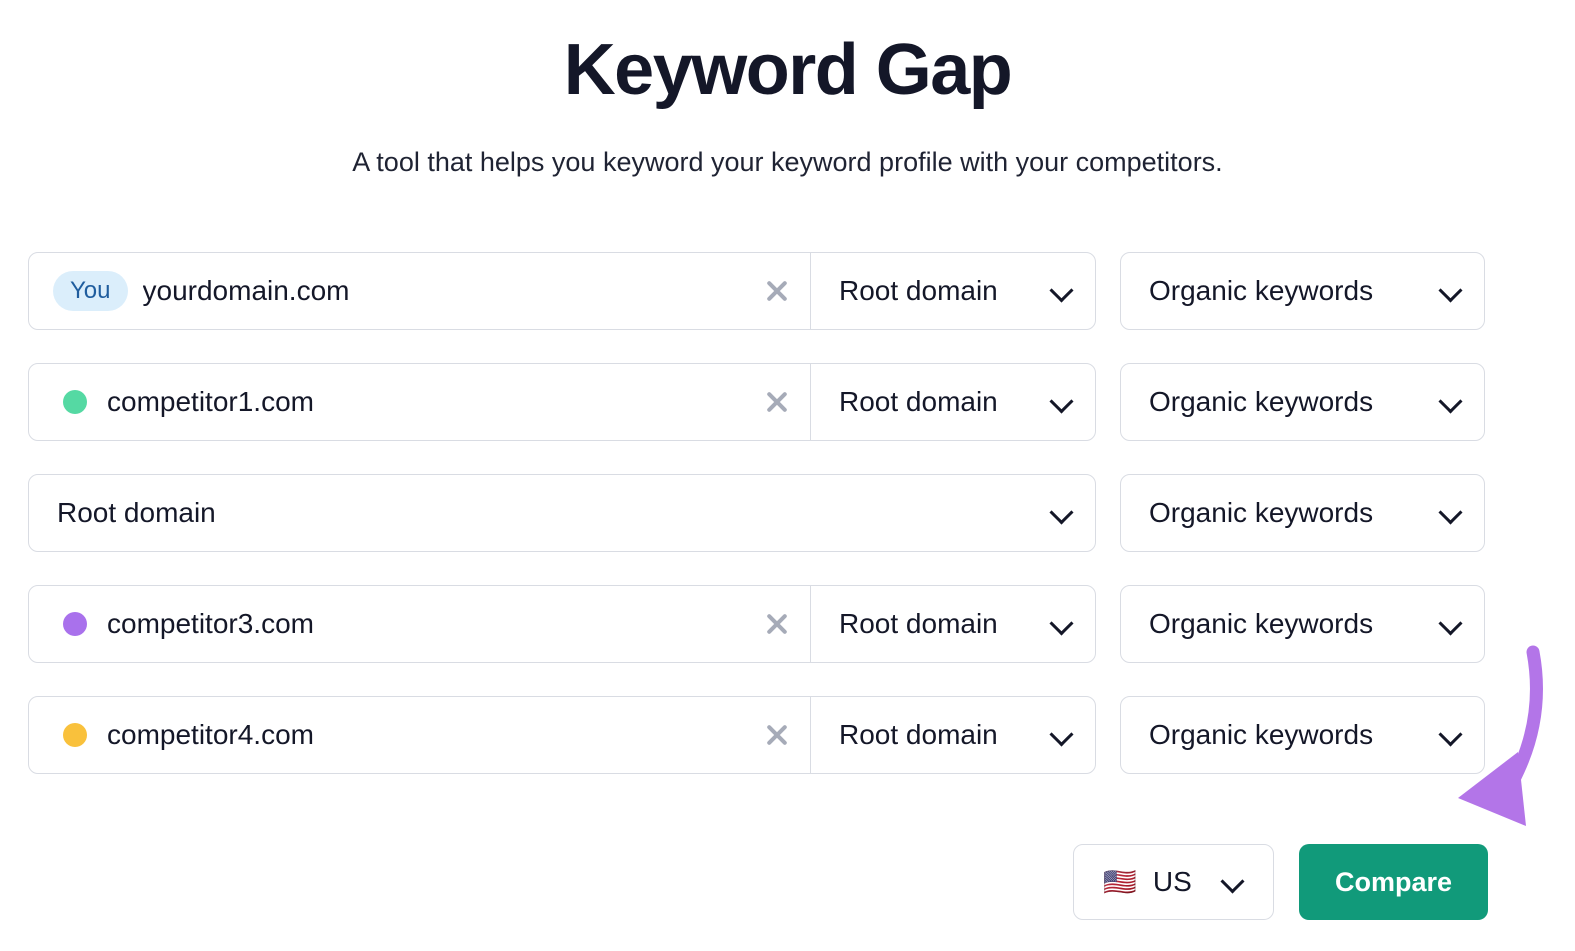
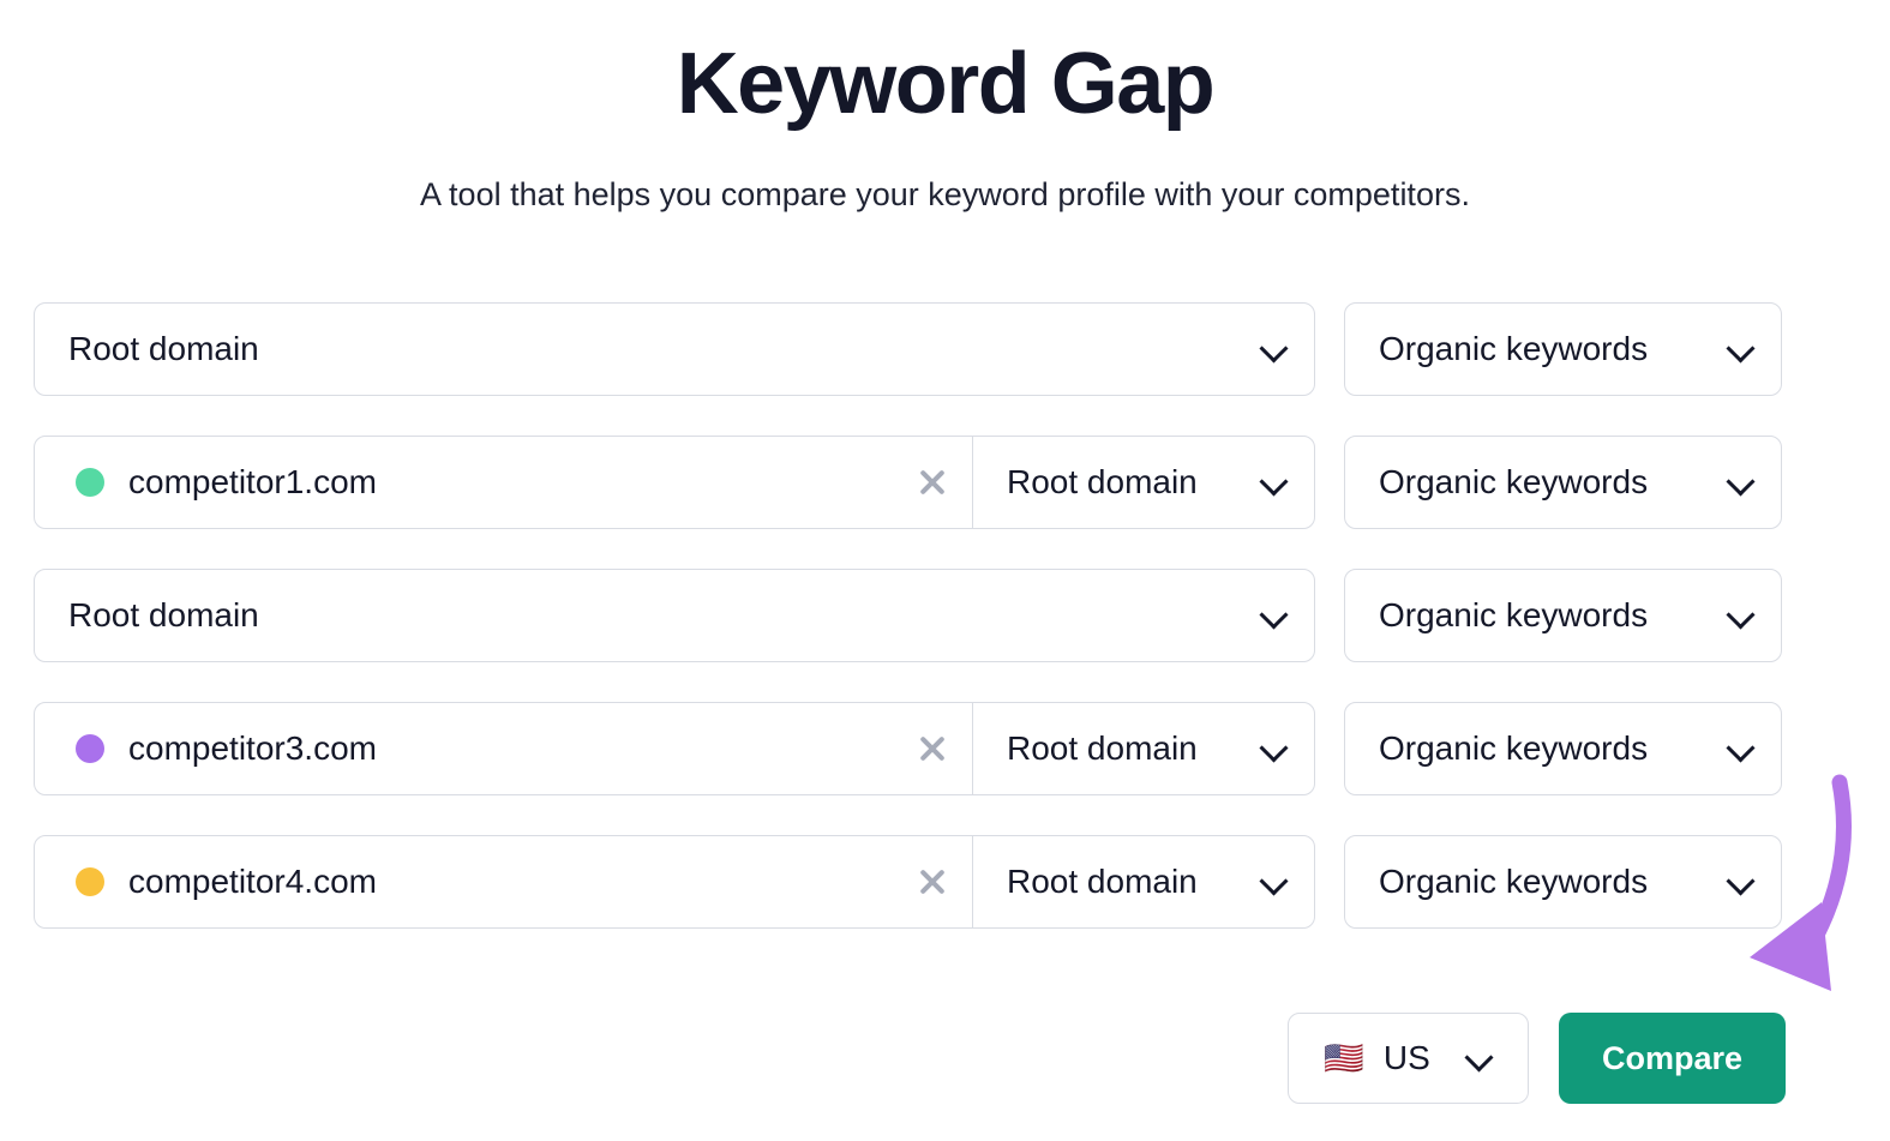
  Keyword Gap
- A tool that helps you keyword your keyword profile with your competitors.
+ A tool that helps you compare your keyword profile with your competitors.
- You
- yourdomain.com
  Root domain
  Organic keywords
  competitor1.com
  Root domain
  Organic keywords
  Root domain
  Organic keywords
  competitor3.com
  Root domain
  Organic keywords
  competitor4.com
  Root domain
  Organic keywords
  🇺🇸
  US
  Compare
